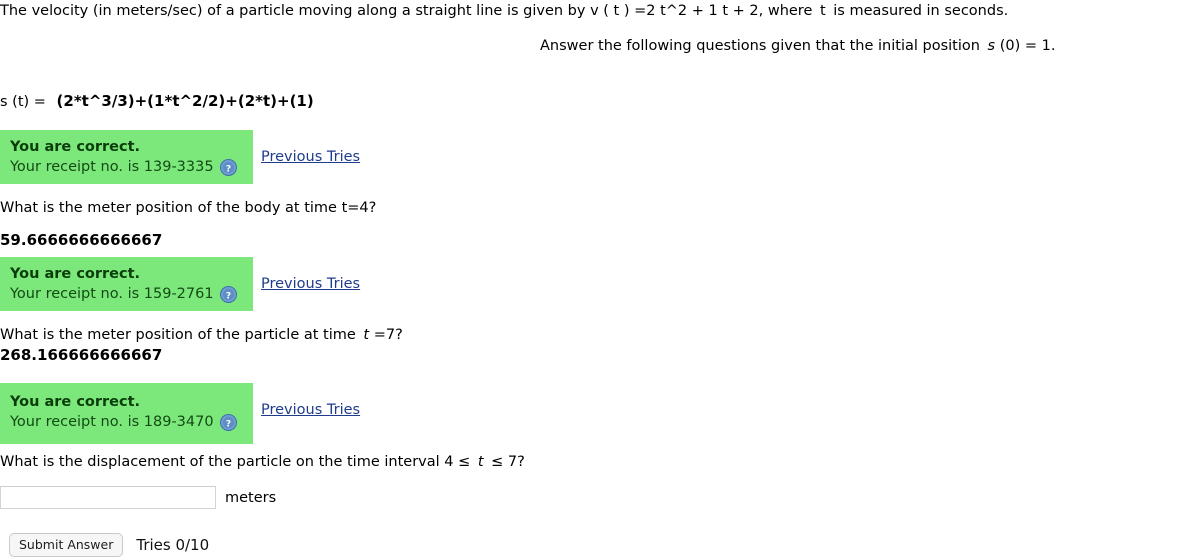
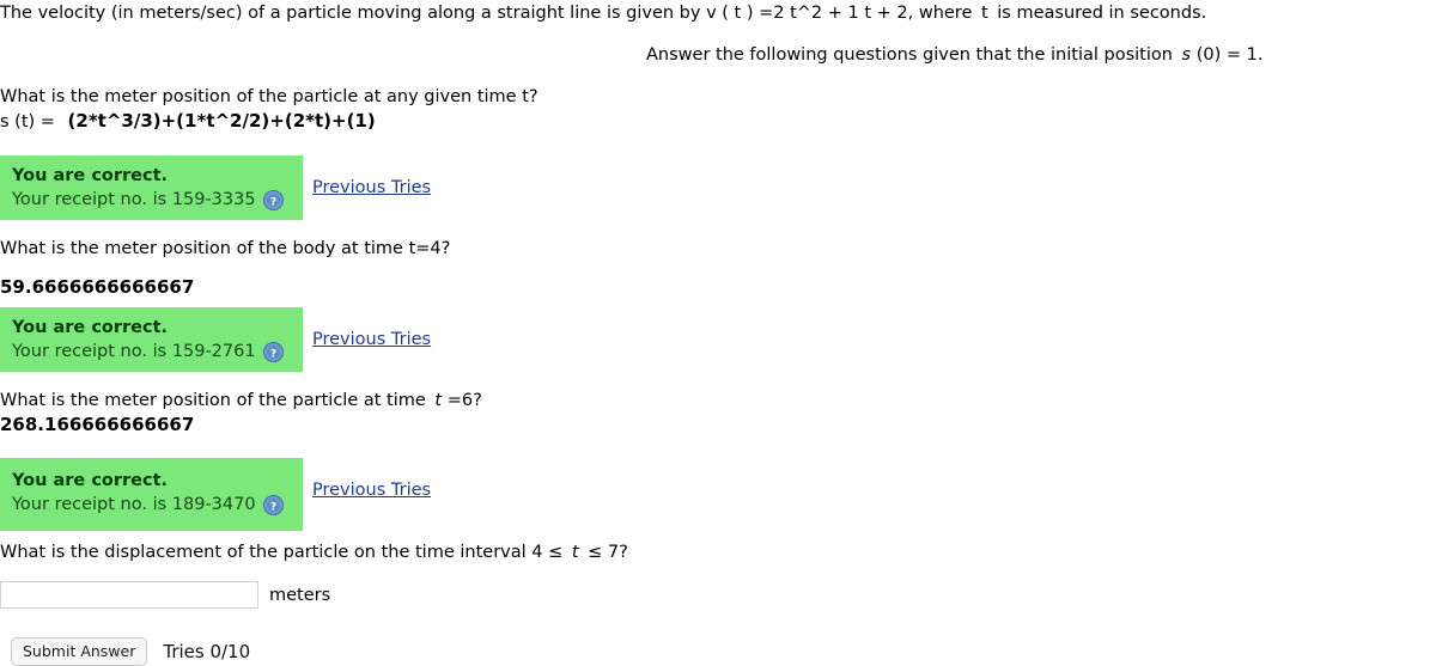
  The velocity (in meters/sec) of a particle moving along a straight line is given by v ( t ) =2 t^2 + 1 t + 2, where t is measured in seconds.
  Answer the following questions given that the initial position s (0) = 1.
+ What is the meter position of the particle at any given time t?
  s (t) = (2*t^3/3)+(1*t^2/2)+(2*t)+(1)
  You are correct.
- Your receipt no. is 139-3335
+ Your receipt no. is 159-3335
  ?
  Previous Tries
  What is the meter position of the body at time t=4?
  59.6666666666667
  You are correct.
  Your receipt no. is 159-2761
  ?
  Previous Tries
- What is the meter position of the particle at time t =7?
+ What is the meter position of the particle at time t =6?
  268.166666666667
  You are correct.
  Your receipt no. is 189-3470
  ?
  Previous Tries
  What is the displacement of the particle on the time interval 4 ≤ t ≤ 7?
  meters
  Submit Answer
  Tries 0/10
